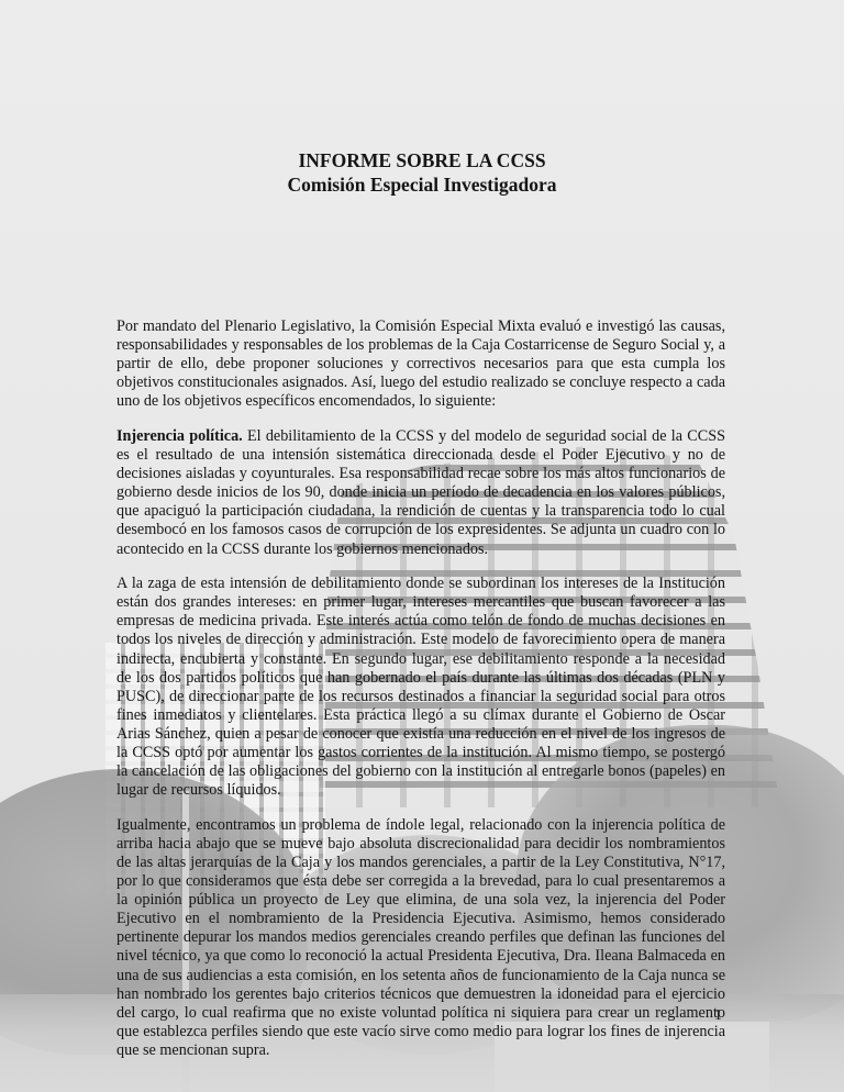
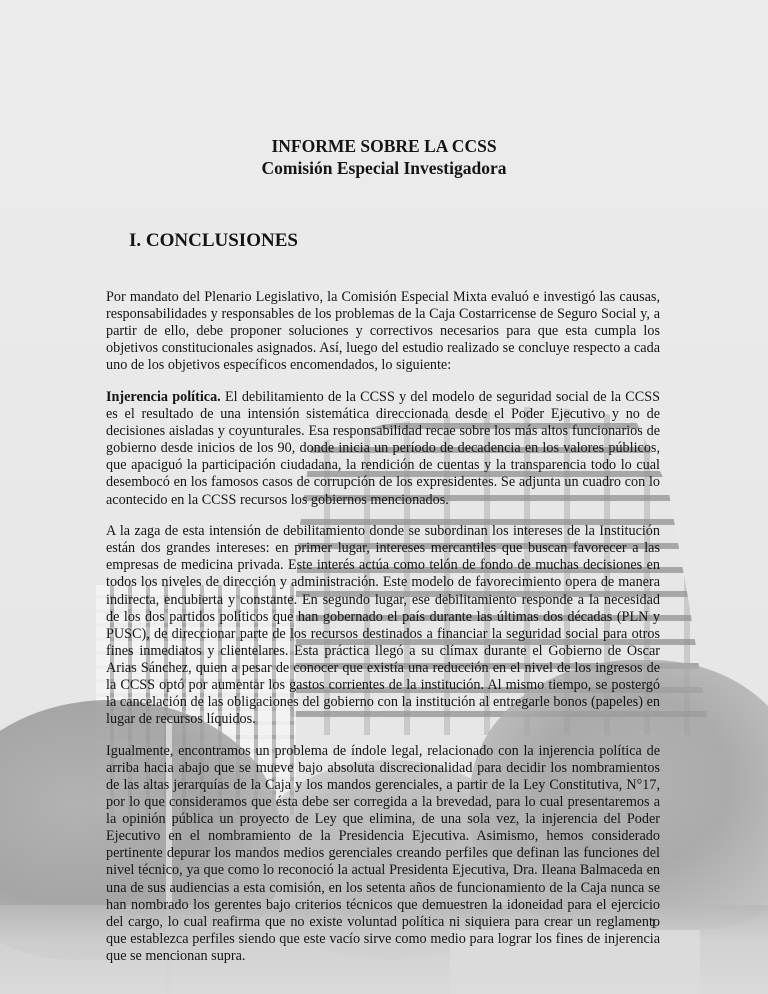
  INFORME SOBRE LA CCSS
  Comisión Especial Investigadora
+ I. CONCLUSIONES
  Por mandato del Plenario Legislativo, la Comisión Especial Mixta evaluó e investigó las causas, responsabilidades y responsables de los problemas de la Caja Costarricense de Seguro Social y, a partir de ello, debe proponer soluciones y correctivos necesarios para que esta cumpla los objetivos constitucionales asignados. Así, luego del estudio realizado se concluye respecto a cada uno de los objetivos específicos encomendados, lo siguiente:
- Injerencia política. El debilitamiento de la CCSS y del modelo de seguridad social de la CCSS es el resultado de una intensión sistemática direccionada desde el Poder Ejecutivo y no de decisiones aisladas y coyunturales. Esa responsabilidad recae sobre los más altos funcionarios de gobierno desde inicios de los 90, donde inicia un período de decadencia en los valores públicos, que apaciguó la participación ciudadana, la rendición de cuentas y la transparencia todo lo cual desembocó en los famosos casos de corrupción de los expresidentes. Se adjunta un cuadro con lo acontecido en la CCSS durante los gobiernos mencionados.
+ Injerencia política. El debilitamiento de la CCSS y del modelo de seguridad social de la CCSS es el resultado de una intensión sistemática direccionada desde el Poder Ejecutivo y no de decisiones aisladas y coyunturales. Esa responsabilidad recae sobre los más altos funcionarios de gobierno desde inicios de los 90, donde inicia un período de decadencia en los valores públicos, que apaciguó la participación ciudadana, la rendición de cuentas y la transparencia todo lo cual desembocó en los famosos casos de corrupción de los expresidentes. Se adjunta un cuadro con lo acontecido en la CCSS recursos los gobiernos mencionados.
  A la zaga de esta intensión de debilitamiento donde se subordinan los intereses de la Institución están dos grandes intereses: en primer lugar, intereses mercantiles que buscan favorecer a las empresas de medicina privada. Este interés actúa como telón de fondo de muchas decisiones en todos los niveles de dirección y administración. Este modelo de favorecimiento opera de manera indirecta, encubierta y constante. En segundo lugar, ese debilitamiento responde a la necesidad de los dos partidos políticos que han gobernado el país durante las últimas dos décadas (PLN y PUSC), de direccionar parte de los recursos destinados a financiar la seguridad social para otros fines inmediatos y clientelares. Esta práctica llegó a su clímax durante el Gobierno de Oscar Arias Sánchez, quien a pesar de conocer que existía una reducción en el nivel de los ingresos de la CCSS optó por aumentar los gastos corrientes de la institución. Al mismo tiempo, se postergó la cancelación de las obligaciones del gobierno con la institución al entregarle bonos (papeles) en lugar de recursos líquidos.
  Igualmente, encontramos un problema de índole legal, relacionado con la injerencia política de arriba hacia abajo que se mueve bajo absoluta discrecionalidad para decidir los nombramientos de las altas jerarquías de la Caja y los mandos gerenciales, a partir de la Ley Constitutiva, N°17, por lo que consideramos que ésta debe ser corregida a la brevedad, para lo cual presentaremos a la opinión pública un proyecto de Ley que elimina, de una sola vez, la injerencia del Poder Ejecutivo en el nombramiento de la Presidencia Ejecutiva. Asimismo, hemos considerado pertinente depurar los mandos medios gerenciales creando perfiles que definan las funciones del nivel técnico, ya que como lo reconoció la actual Presidenta Ejecutiva, Dra. Ileana Balmaceda en una de sus audiencias a esta comisión, en los setenta años de funcionamiento de la Caja nunca se han nombrado los gerentes bajo criterios técnicos que demuestren la idoneidad para el ejercicio del cargo, lo cual reafirma que no existe voluntad política ni siquiera para crear un reglamento que establezca perfiles siendo que este vacío sirve como medio para lograr los fines de injerencia que se mencionan supra.
  1
